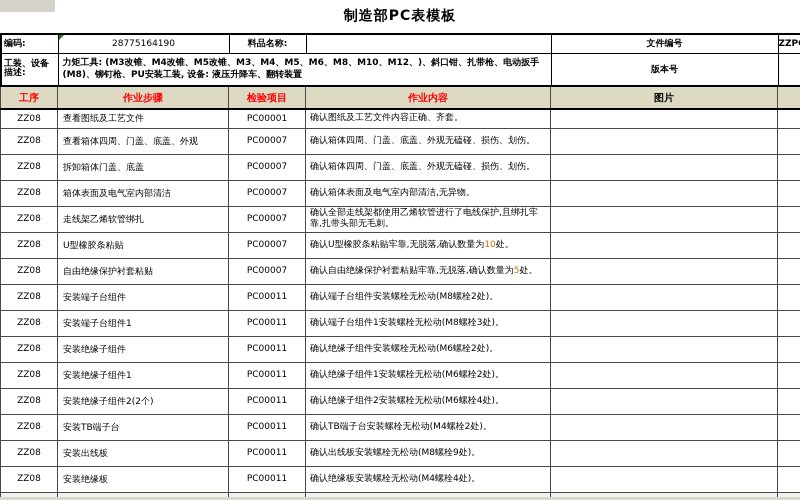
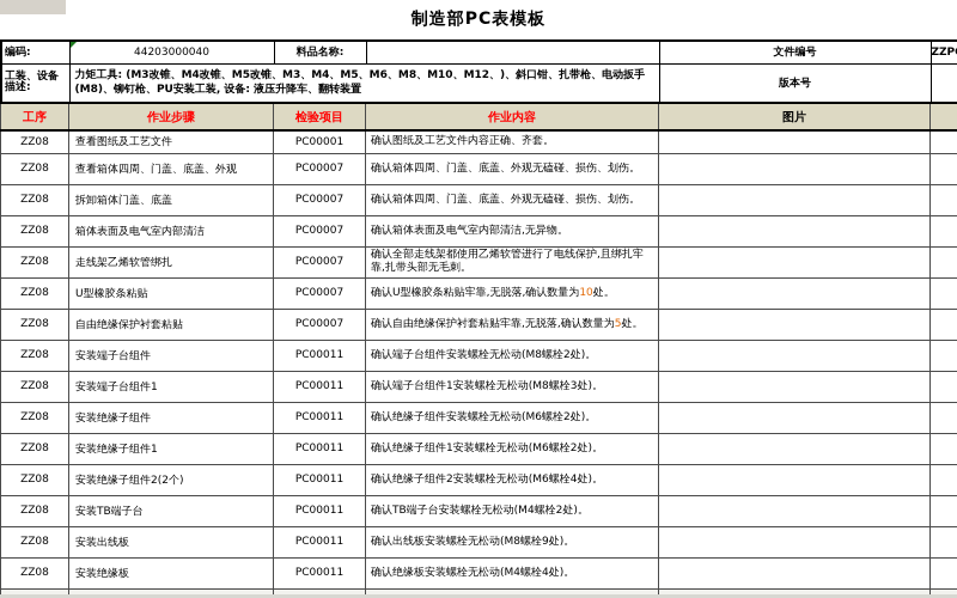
  制造部PC表模板
- 编码:	28775164190	料品名称:		文件编号	ZZP
+ 编码:	44203000040	料品名称:		文件编号	ZZP
  工装、设备描述:	力矩工具: (M3改锥、M4改锥、M5改锥、M3、M4、M5、M6、M8、M10、M12、)、斜口钳、扎带枪、电动扳手(M8)、铆钉枪、PU安装工装, 设备: 液压升降车、翻转装置	版本号
  工序	作业步骤	检验项目	作业内容	图片
  ZZ08	查看图纸及工艺文件	PC00001	确认图纸及工艺文件内容正确、齐套。
  ZZ08	查看箱体四周、门盖、底盖、外观	PC00007	确认箱体四周、门盖、底盖、外观无磕碰、损伤、划伤。
  ZZ08	拆卸箱体门盖、底盖	PC00007	确认箱体四周、门盖、底盖、外观无磕碰、损伤、划伤。
  ZZ08	箱体表面及电气室内部清洁	PC00007	确认箱体表面及电气室内部清洁,无异物。
  ZZ08	走线架乙烯软管绑扎	PC00007	确认全部走线架都使用乙烯软管进行了电线保护,且绑扎牢靠,扎带头部无毛刺。
  ZZ08	U型橡胶条粘贴	PC00007	确认U型橡胶条粘贴牢靠,无脱落,确认数量为10处。
  ZZ08	自由绝缘保护衬套粘贴	PC00007	确认自由绝缘保护衬套粘贴牢靠,无脱落,确认数量为5处。
  ZZ08	安装端子台组件	PC00011	确认端子台组件安装螺栓无松动(M8螺栓2处)。
  ZZ08	安装端子台组件1	PC00011	确认端子台组件1安装螺栓无松动(M8螺栓3处)。
  ZZ08	安装绝缘子组件	PC00011	确认绝缘子组件安装螺栓无松动(M6螺栓2处)。
  ZZ08	安装绝缘子组件1	PC00011	确认绝缘子组件1安装螺栓无松动(M6螺栓2处)。
  ZZ08	安装绝缘子组件2(2个)	PC00011	确认绝缘子组件2安装螺栓无松动(M6螺栓4处)。
  ZZ08	安装TB端子台	PC00011	确认TB端子台安装螺栓无松动(M4螺栓2处)。
  ZZ08	安装出线板	PC00011	确认出线板安装螺栓无松动(M8螺栓9处)。
  ZZ08	安装绝缘板	PC00011	确认绝缘板安装螺栓无松动(M4螺栓4处)。
